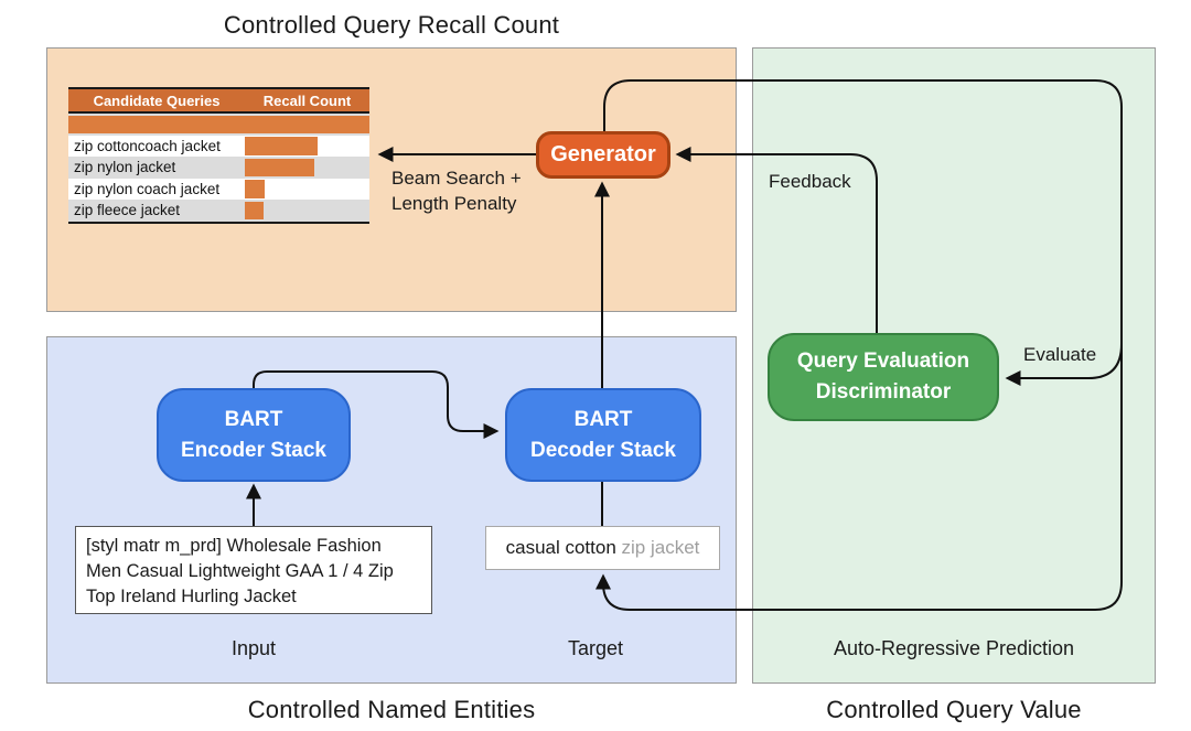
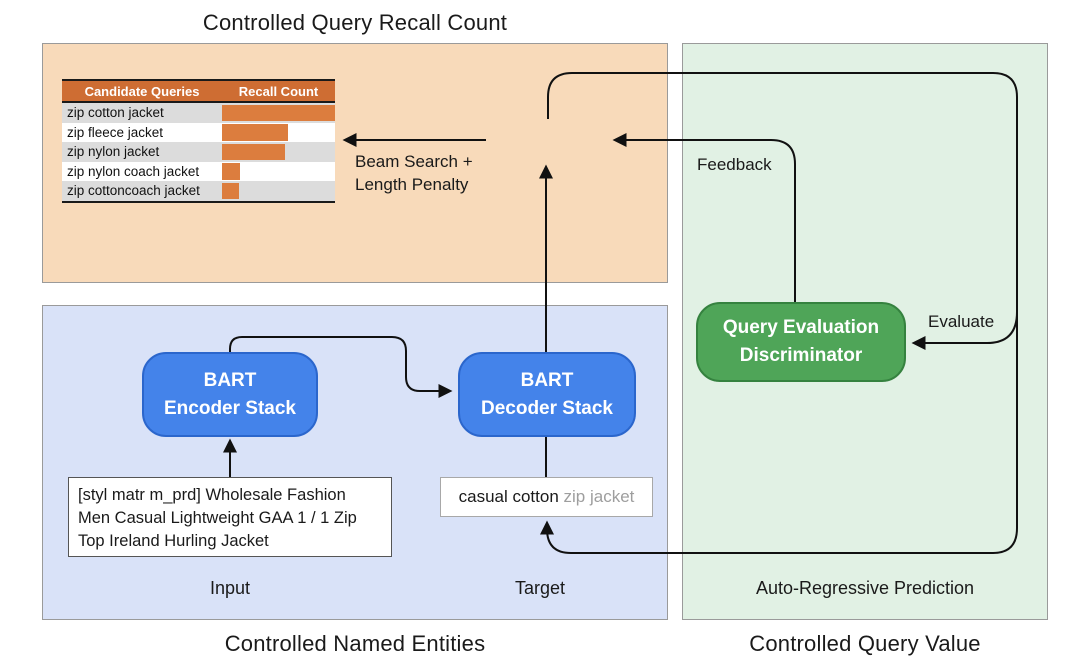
  Controlled Query Recall Count
  Controlled Named Entities
  Controlled Query Value
  Candidate Queries
  Recall Count
+ zip cotton jacket
- zip cottoncoach jacket
+ zip fleece jacket
  zip nylon jacket
  zip nylon coach jacket
- zip fleece jacket
+ zip cottoncoach jacket
- Generator
  BART
  Encoder Stack
  BART
  Decoder Stack
  Query Evaluation
  Discriminator
- [styl matr m_prd] Wholesale Fashion Men Casual Lightweight GAA 1 / 4 Zip Top Ireland Hurling Jacket
+ [styl matr m_prd] Wholesale Fashion Men Casual Lightweight GAA 1 / 1 Zip Top Ireland Hurling Jacket
  casual cotton
  zip jacket
  Beam Search +
  Length Penalty
  Feedback
  Evaluate
  Input
  Target
  Auto-Regressive Prediction
